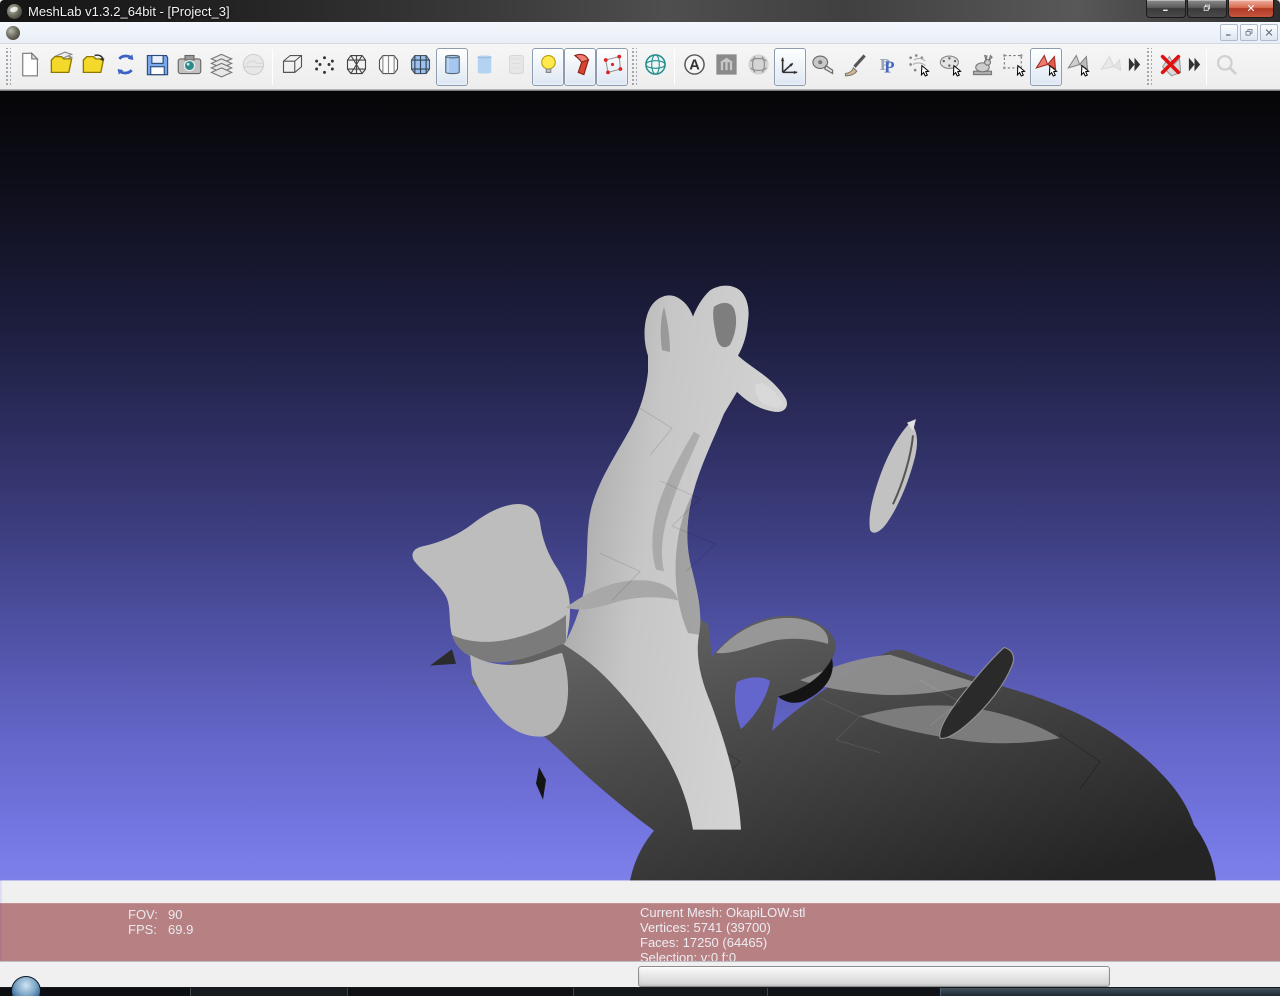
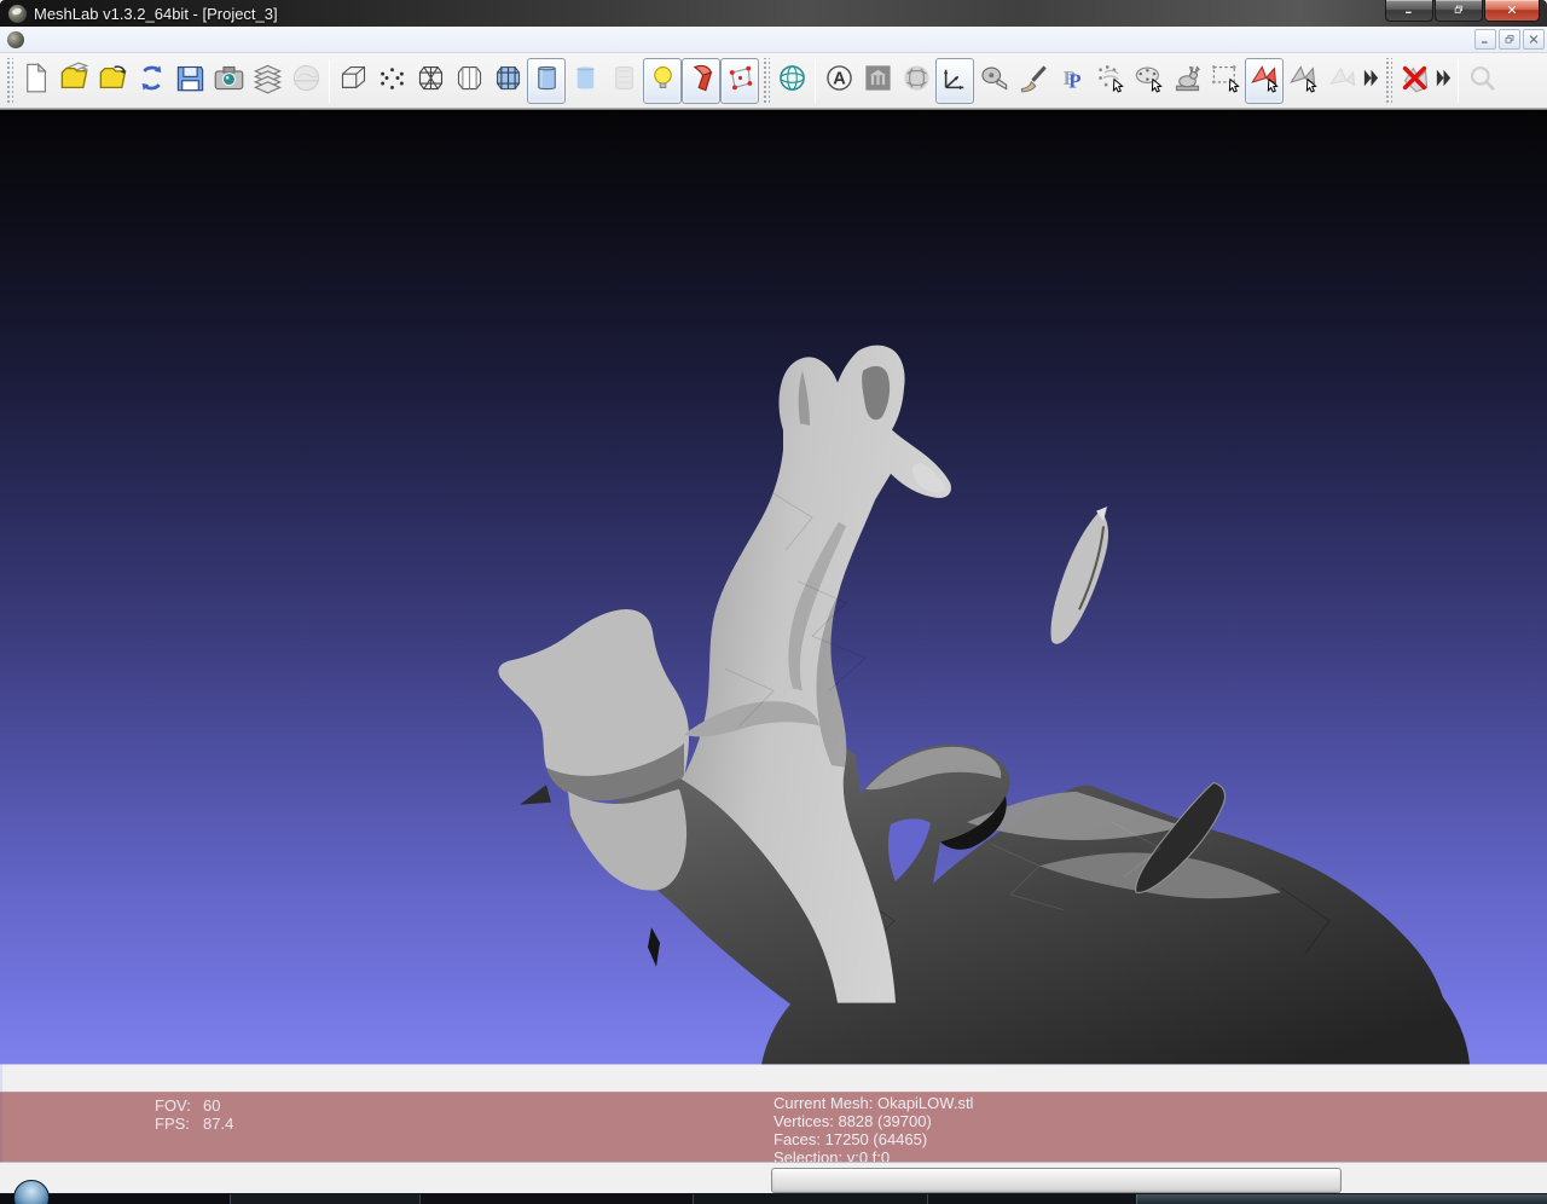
  MeshLab v1.3.2_64bit - [Project_3]
  A
  P
  P
  FOV:
- 90
+ 60
  FPS:
- 69.9
+ 87.4
  Current Mesh: OkapiLOW.stl
- Vertices: 5741 (39700)
+ Vertices: 8828 (39700)
  Faces: 17250 (64465)
  Selection: v:0 f:0
